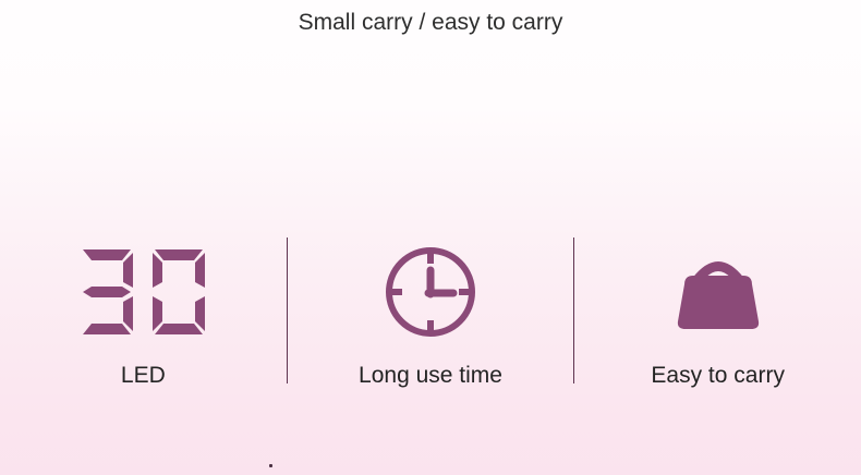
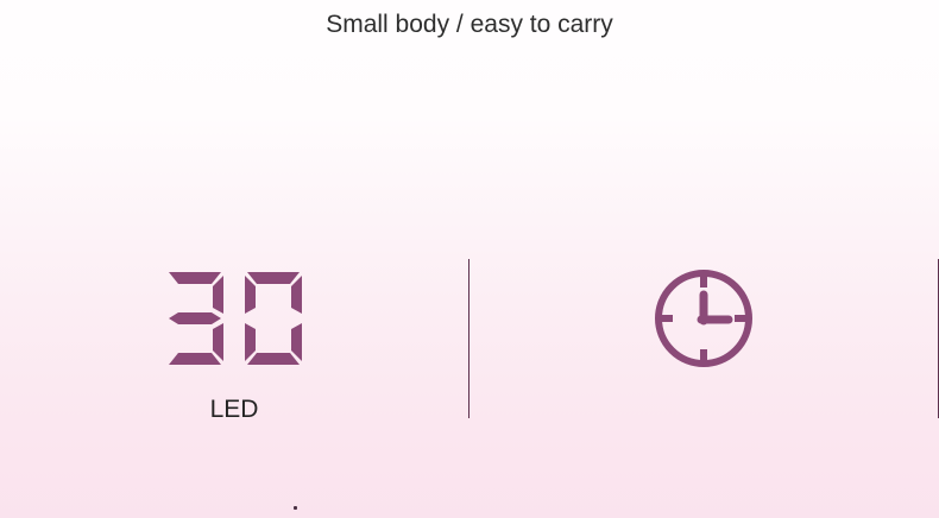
- Small carry / easy to carry
+ Small body / easy to carry
  LED
- Long use time
- Easy to carry
